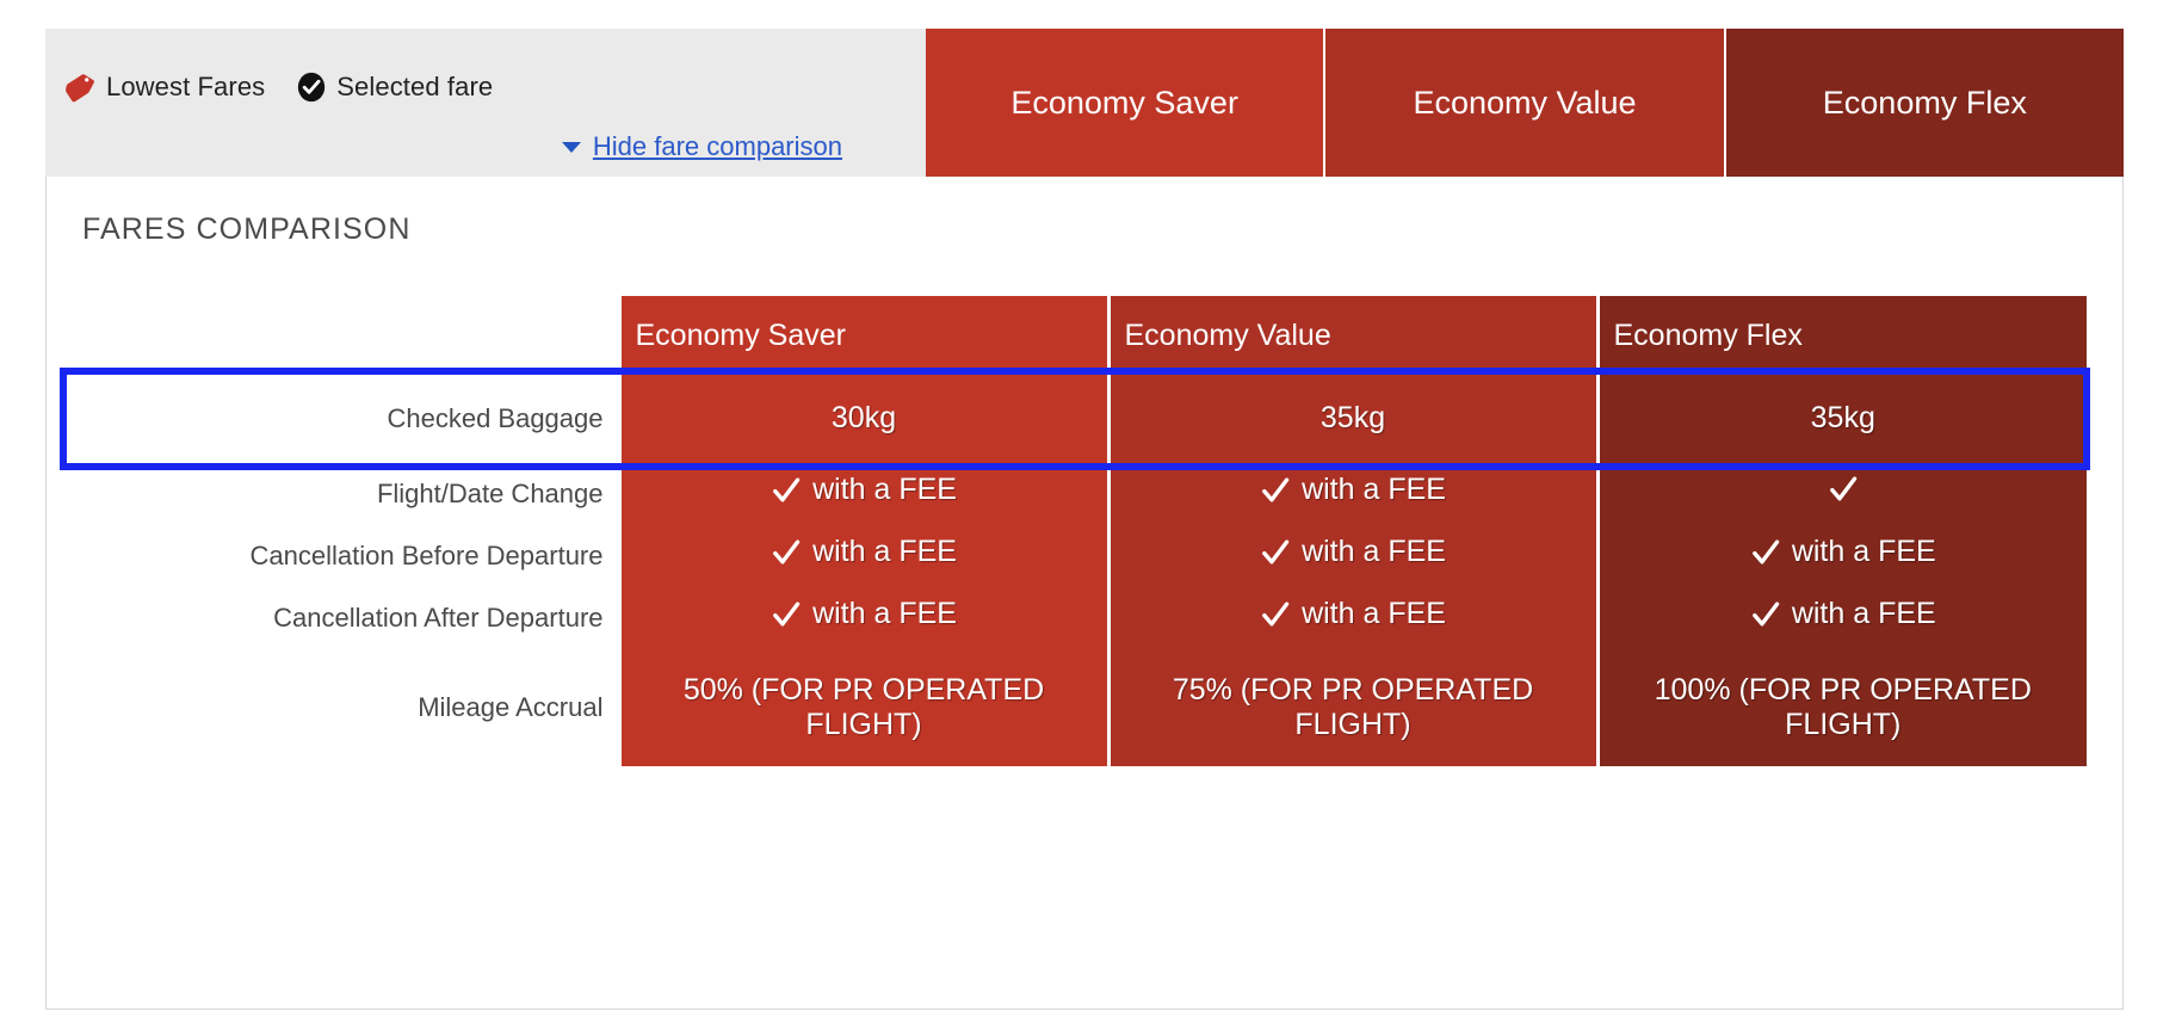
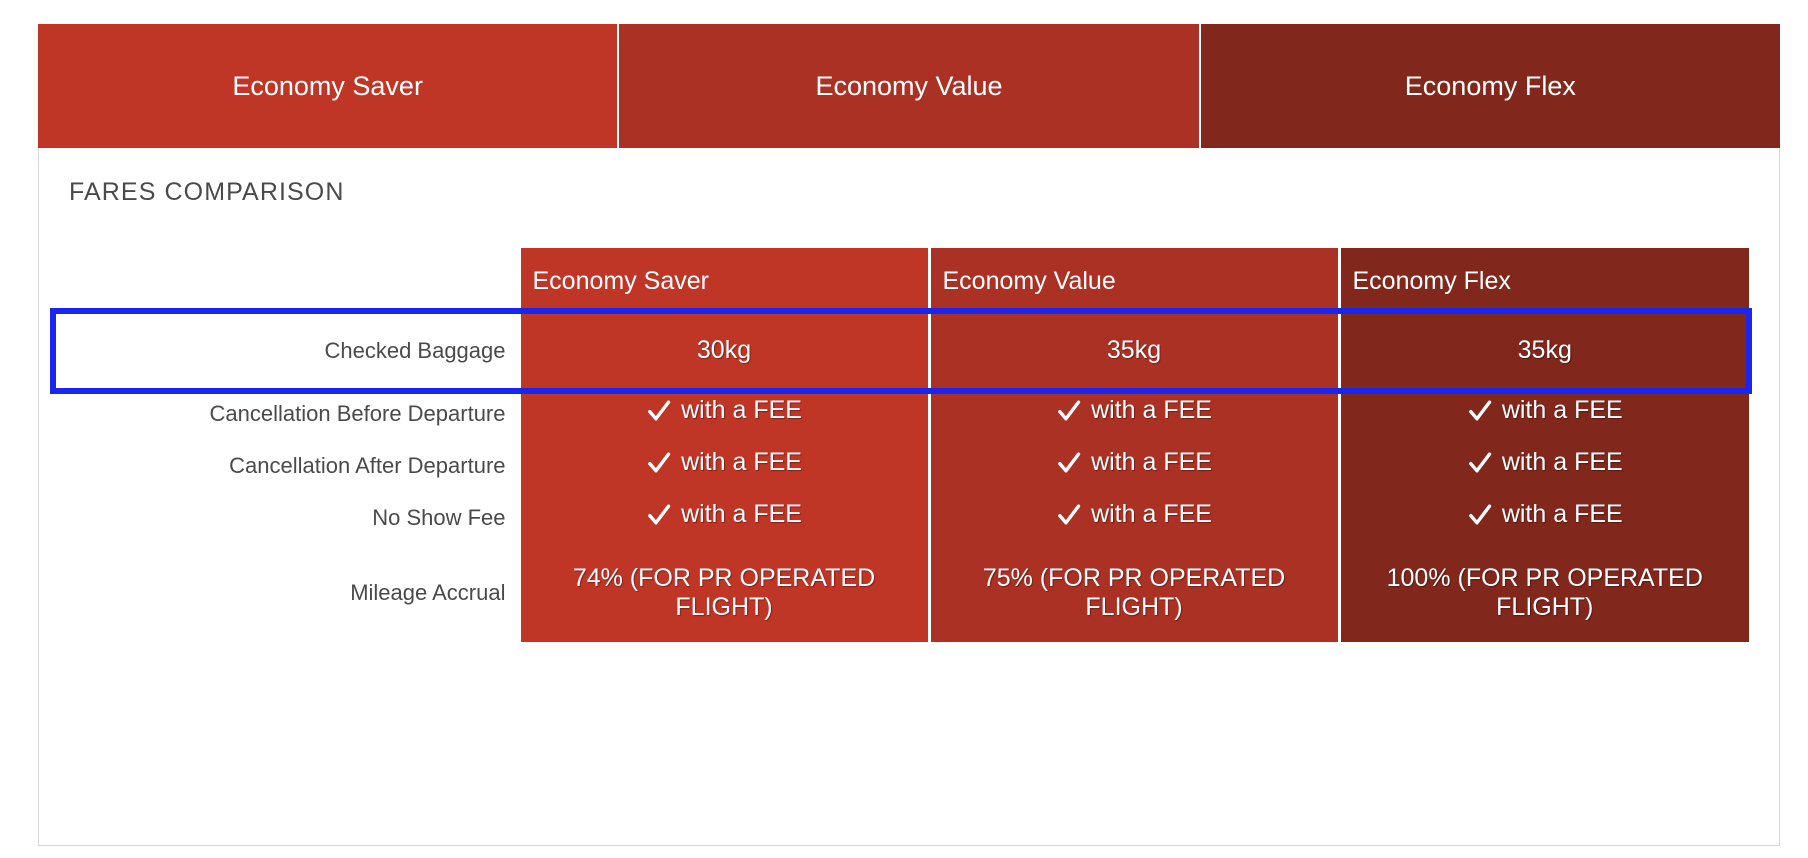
- Lowest Fares
- Selected fare
- Hide fare comparison
  Economy Saver
  Economy Value
  Economy Flex
  FARES COMPARISON
  	Economy Saver	Economy Value	Economy Flex
  Checked Baggage	30kg	35kg	35kg
- Flight/Date Change	with a FEE	with a FEE
  Cancellation Before Departure	with a FEE	with a FEE	with a FEE
  Cancellation After Departure	with a FEE	with a FEE	with a FEE
+ No Show Fee	with a FEE	with a FEE	with a FEE
- Mileage Accrual	50% (FOR PR OPERATED FLIGHT)	75% (FOR PR OPERATED FLIGHT)	100% (FOR PR OPERATED FLIGHT)
+ Mileage Accrual	74% (FOR PR OPERATED FLIGHT)	75% (FOR PR OPERATED FLIGHT)	100% (FOR PR OPERATED FLIGHT)
